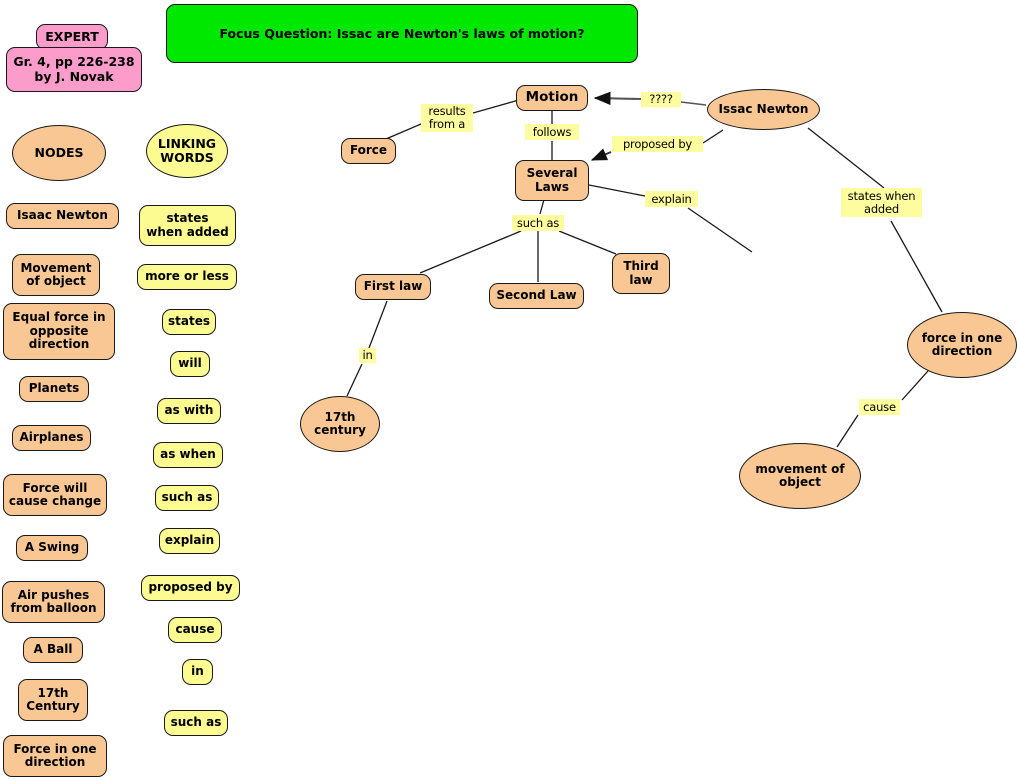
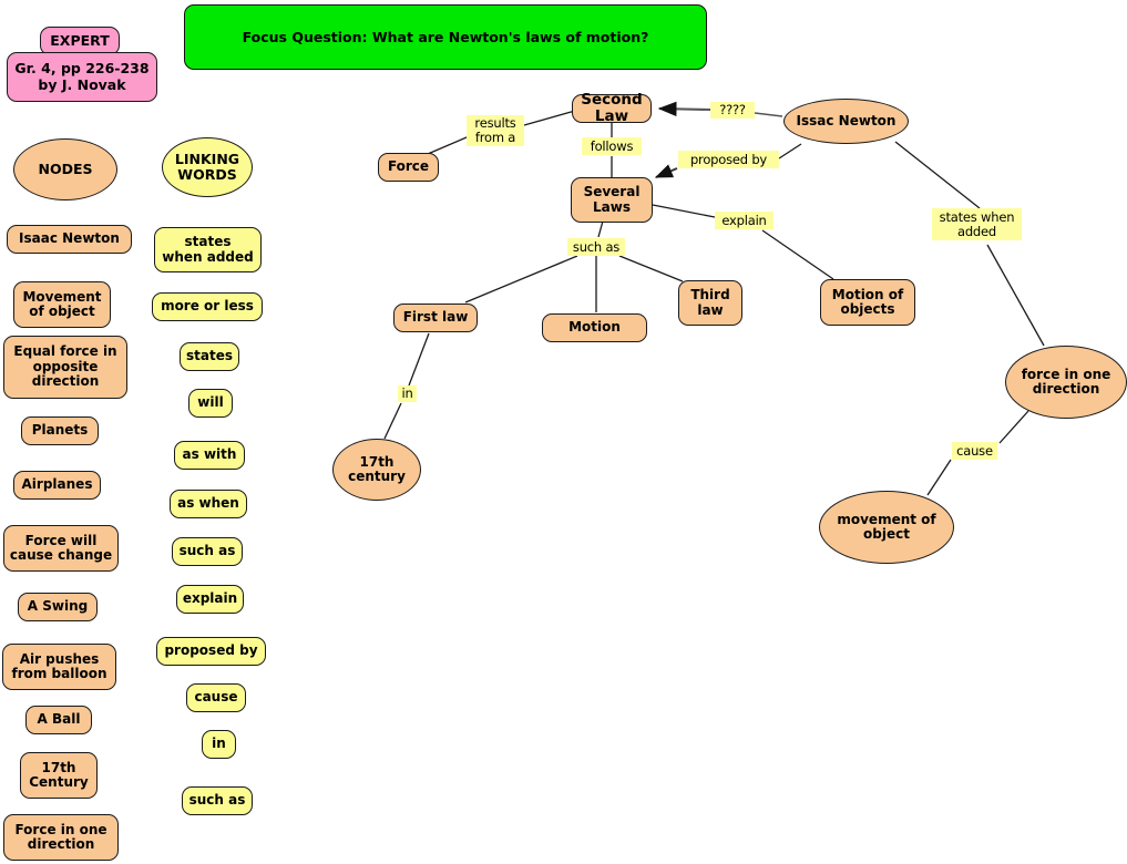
  EXPERT
  Gr. 4, pp 226-238
  by J. Novak
- Focus Question: Issac are Newton's laws of motion?
+ Focus Question: What are Newton's laws of motion?
  NODES
  LINKING WORDS
  Isaac Newton
  Movement
  of object
  Equal force in
  opposite
  direction
  Planets
  Airplanes
  Force will
  cause change
  A Swing
  Air pushes
  from balloon
  A Ball
  17th
  Century
  Force in one
  direction
  states
  when added
  more or less
  states
  will
  as with
  as when
  such as
  explain
  proposed by
  cause
  in
  such as
- Motion
+ Second Law
  Force
  Issac Newton
  Several
  Laws
  First law
- Second Law
+ Motion
  Third
  law
+ Motion of
+ objects
  17th
  century
  force in one
  direction
  movement of
  object
  results
  from a
  ????
  follows
  proposed by
  explain
  states when
  added
  such as
  in
  cause
